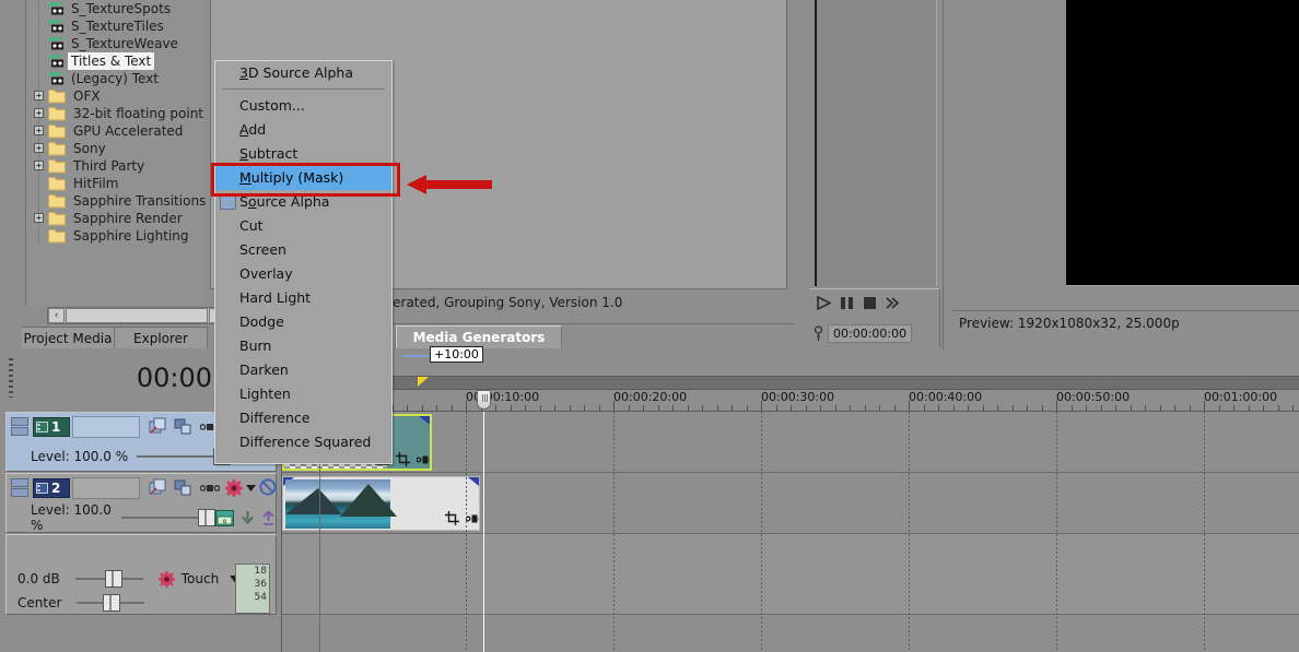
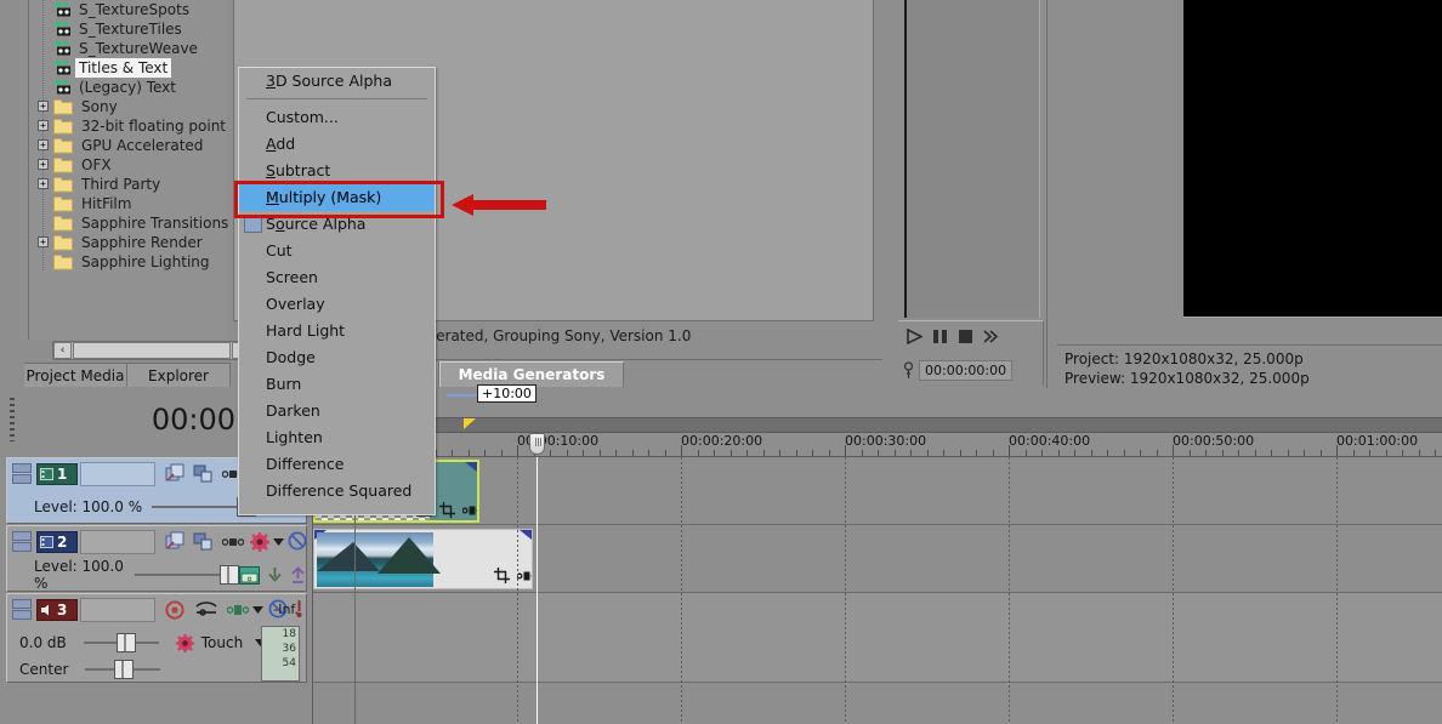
  S_TextureSpots
  S_TextureTiles
  S_TextureWeave
  Titles & Text
  (Legacy) Text
  +
- OFX
+ Sony
  +
  32-bit floating point
  +
  GPU Accelerated
  +
- Sony
+ OFX
  +
  Third Party
  HitFilm
  Sapphire Transitions
  +
  Sapphire Render
  Sapphire Lighting
  ‹
  Project Media
  Explorer
  Media Generators
  00:00:00:00
+ Project: 1920x1080x32, 25.000p
  Preview: 1920x1080x32, 25.000p
  00:00
  1
  Level: 100.0 %
  2
  Level: 100.0 %
+ 3
+ -Inf.
  0.0 dB
  Touch
  Center
  18
  36
  54
  +10:00
  00:10:00
  00:00:20:00
  00:00:30:00
  00:00:40:00
  00:00:50:00
  00:01:00:00
  3D Source Alpha
  Custom...
  Add
  Subtract
  Multiply (Mask)
  Source Alpha
  Cut
  Screen
  Overlay
  Hard Light
  Dodge
  Burn
  Darken
  Lighten
  Difference
  Difference Squared
